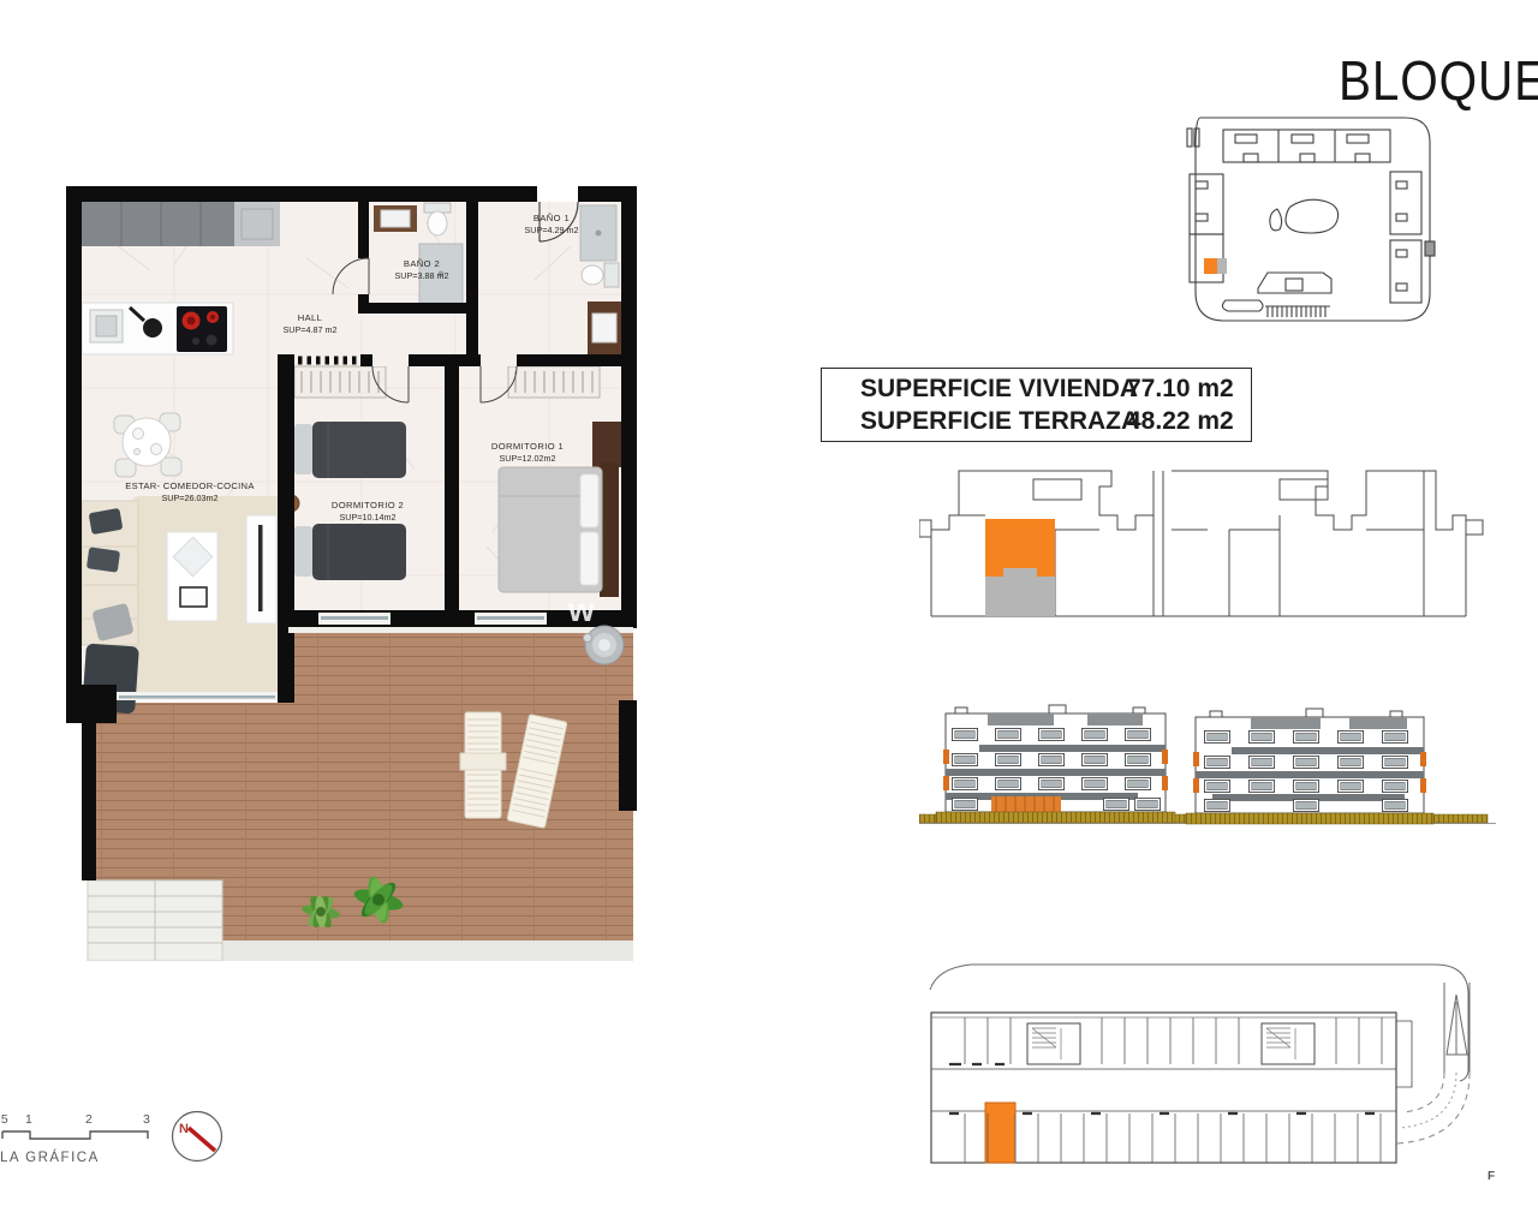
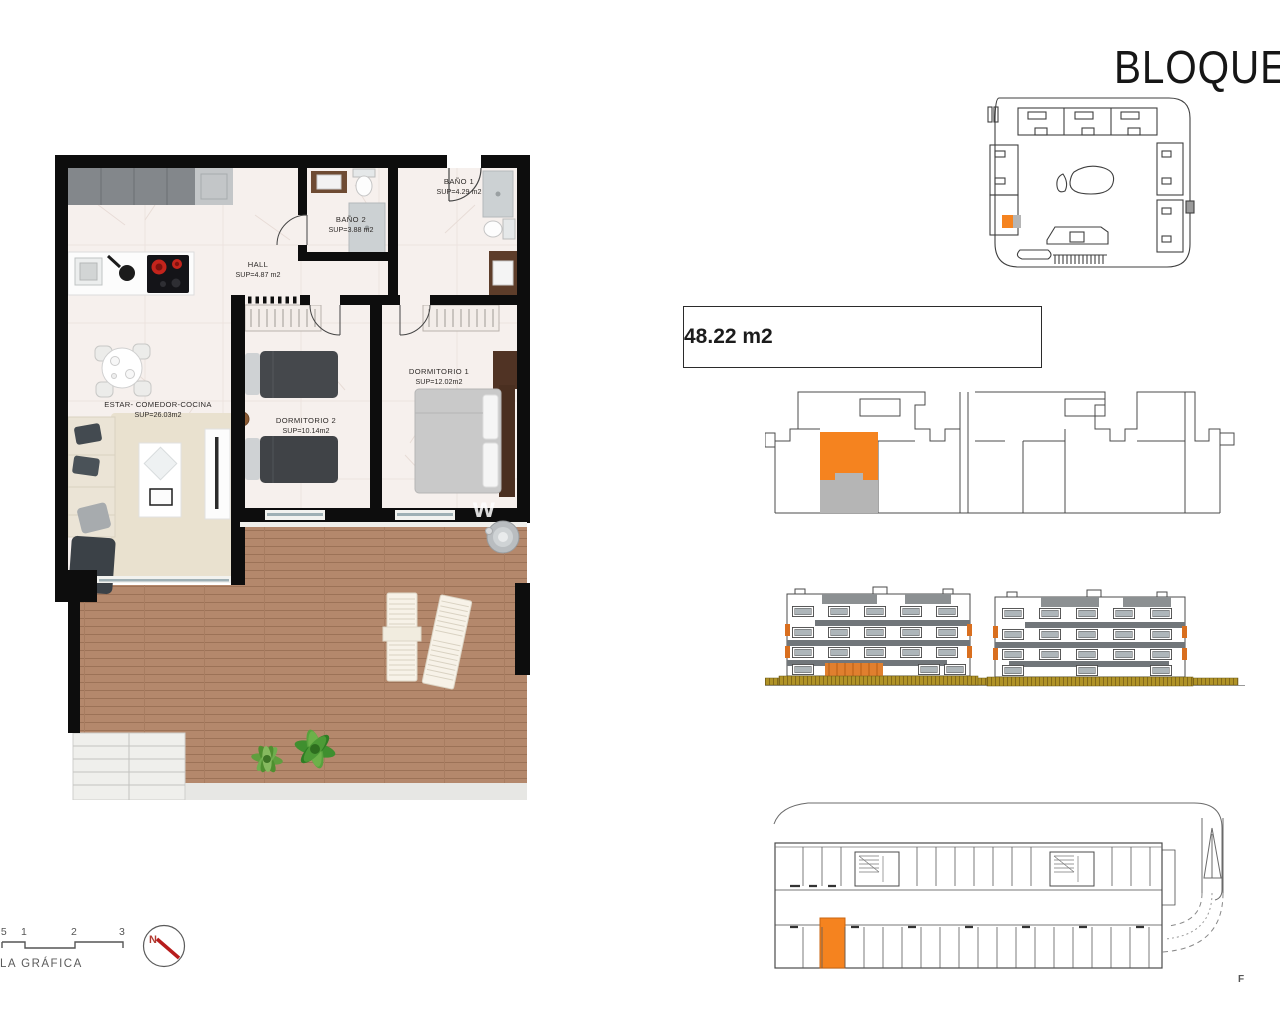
  BLOQUE
- SUPERFICIE VIVIENDA
- 77.10 m2
- SUPERFICIE TERRAZA
  48.22 m2
  w
  HALL
  SUP=4.87 m2
  BAÑO 2
  SUP=3.88 m2
  BAÑO 1
  SUP=4.29 m2
  DORMITORIO 2
  SUP=10.14m2
  DORMITORIO 1
  SUP=12.02m2
  ESTAR- COMEDOR-COCINA
  SUP=26.03m2
  1
  2
  3
  LA GRÁFICA
  N
  F
